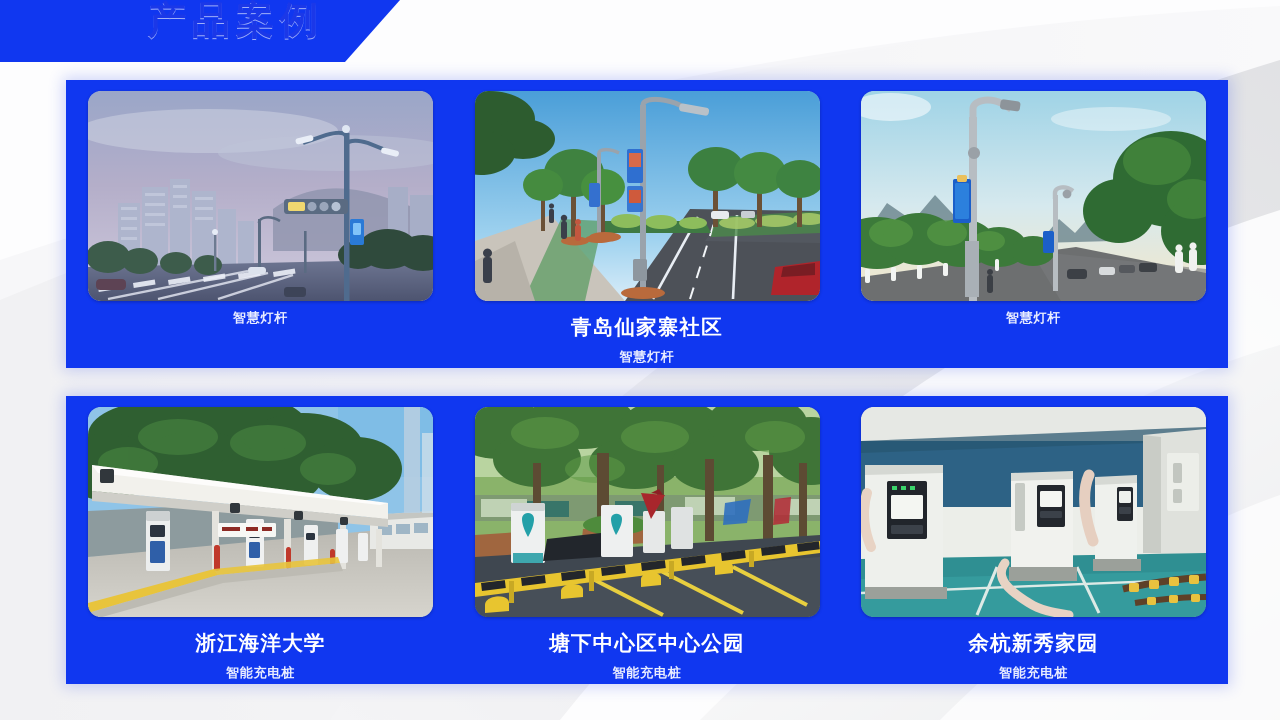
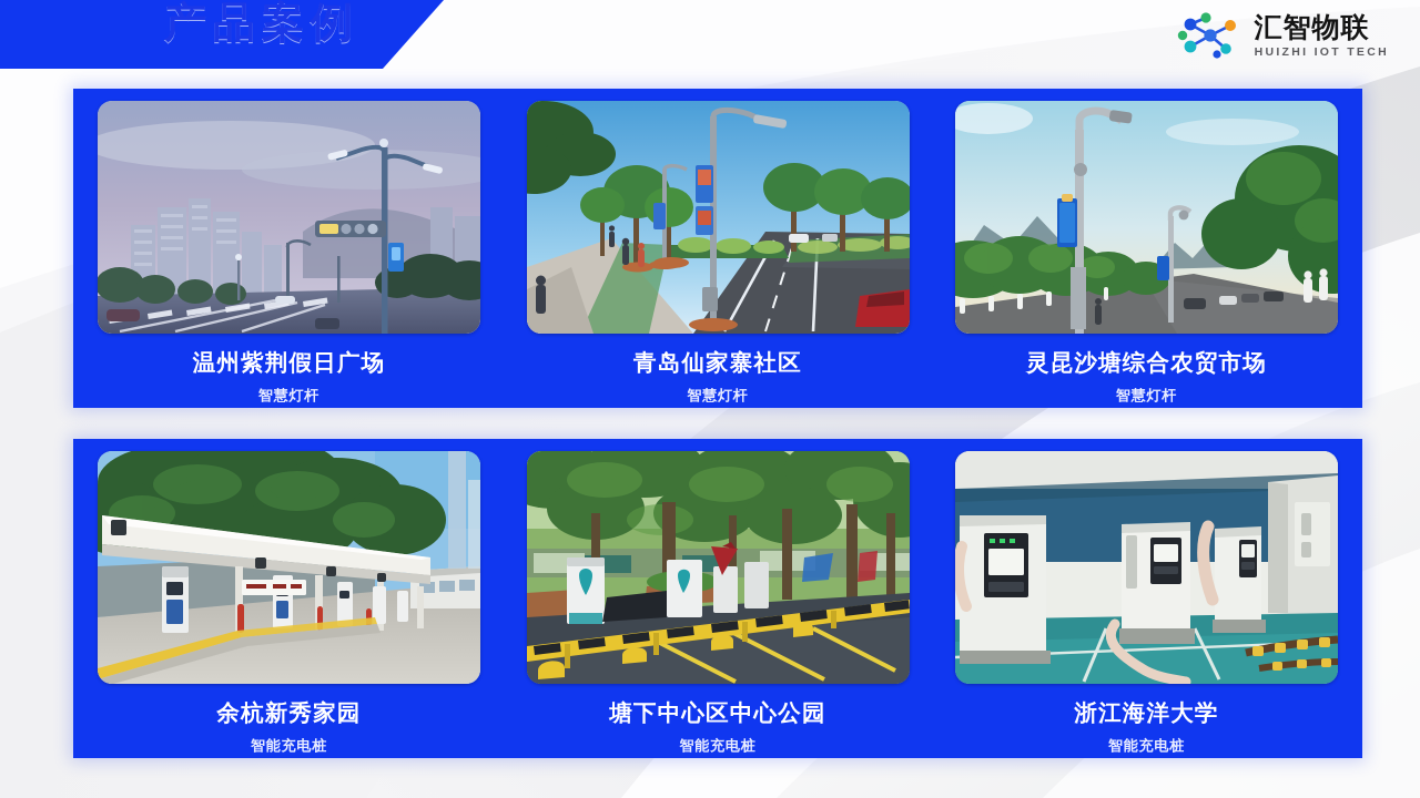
  产品案例
+ 汇智物联
+ HUIZHI IOT TECH
+ 温州紫荆假日广场
  智慧灯杆
  青岛仙家寨社区
  智慧灯杆
+ 灵昆沙塘综合农贸市场
  智慧灯杆
- 浙江海洋大学
+ 余杭新秀家园
  智能充电桩
  塘下中心区中心公园
  智能充电桩
- 余杭新秀家园
+ 浙江海洋大学
  智能充电桩
